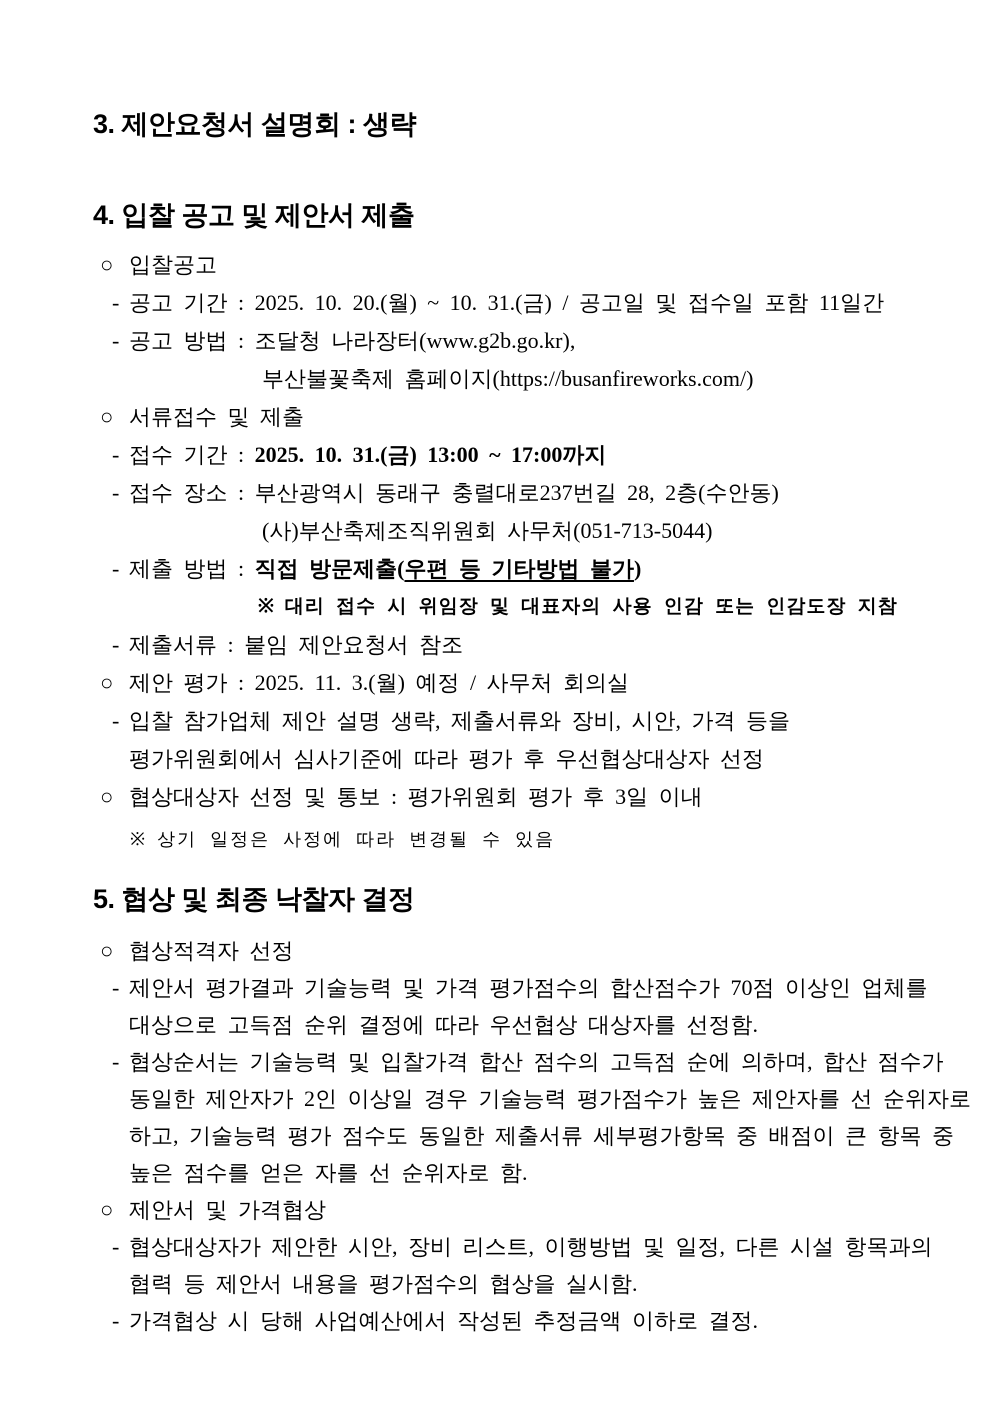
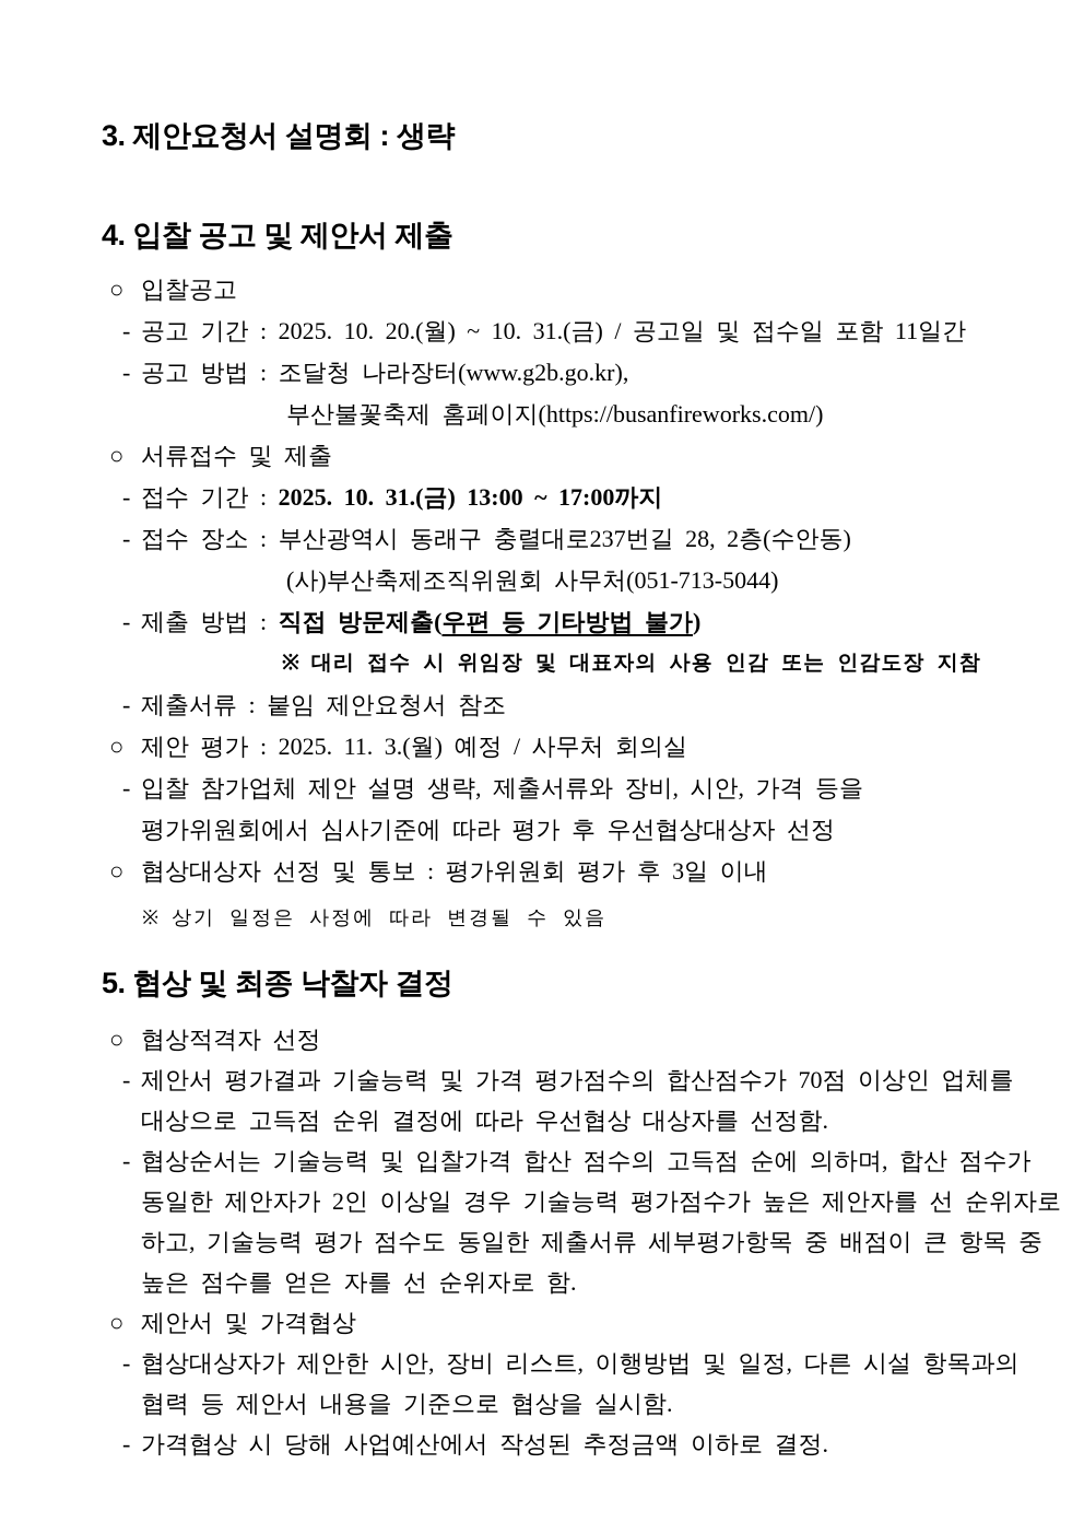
  3. 제안요청서 설명회 : 생략
  4. 입찰 공고 및 제안서 제출
  ○ 입찰공고
  - 공고 기간 : 2025. 10. 20.(월) ~ 10. 31.(금) / 공고일 및 접수일 포함 11일간
  - 공고 방법 : 조달청 나라장터(www.g2b.go.kr),
  부산불꽃축제 홈페이지(https://busanfireworks.com/)
  ○ 서류접수 및 제출
  - 접수 기간 : 2025. 10. 31.(금) 13:00 ~ 17:00까지
  - 접수 장소 : 부산광역시 동래구 충렬대로237번길 28, 2층(수안동)
  (사)부산축제조직위원회 사무처(051-713-5044)
  - 제출 방법 : 직접 방문제출(우편 등 기타방법 불가)
  ※ 대리 접수 시 위임장 및 대표자의 사용 인감 또는 인감도장 지참
  - 제출서류 : 붙임 제안요청서 참조
  ○ 제안 평가 : 2025. 11. 3.(월) 예정 / 사무처 회의실
  - 입찰 참가업체 제안 설명 생략, 제출서류와 장비, 시안, 가격 등을
  평가위원회에서 심사기준에 따라 평가 후 우선협상대상자 선정
  ○ 협상대상자 선정 및 통보 : 평가위원회 평가 후 3일 이내
  ※ 상기 일정은 사정에 따라 변경될 수 있음
  5. 협상 및 최종 낙찰자 결정
  ○ 협상적격자 선정
  - 제안서 평가결과 기술능력 및 가격 평가점수의 합산점수가 70점 이상인 업체를
  대상으로 고득점 순위 결정에 따라 우선협상 대상자를 선정함.
  - 협상순서는 기술능력 및 입찰가격 합산 점수의 고득점 순에 의하며, 합산 점수가
  동일한 제안자가 2인 이상일 경우 기술능력 평가점수가 높은 제안자를 선 순위자로
  하고, 기술능력 평가 점수도 동일한 제출서류 세부평가항목 중 배점이 큰 항목 중
  높은 점수를 얻은 자를 선 순위자로 함.
  ○ 제안서 및 가격협상
  - 협상대상자가 제안한 시안, 장비 리스트, 이행방법 및 일정, 다른 시설 항목과의
- 협력 등 제안서 내용을 평가점수의 협상을 실시함.
+ 협력 등 제안서 내용을 기준으로 협상을 실시함.
  - 가격협상 시 당해 사업예산에서 작성된 추정금액 이하로 결정.
